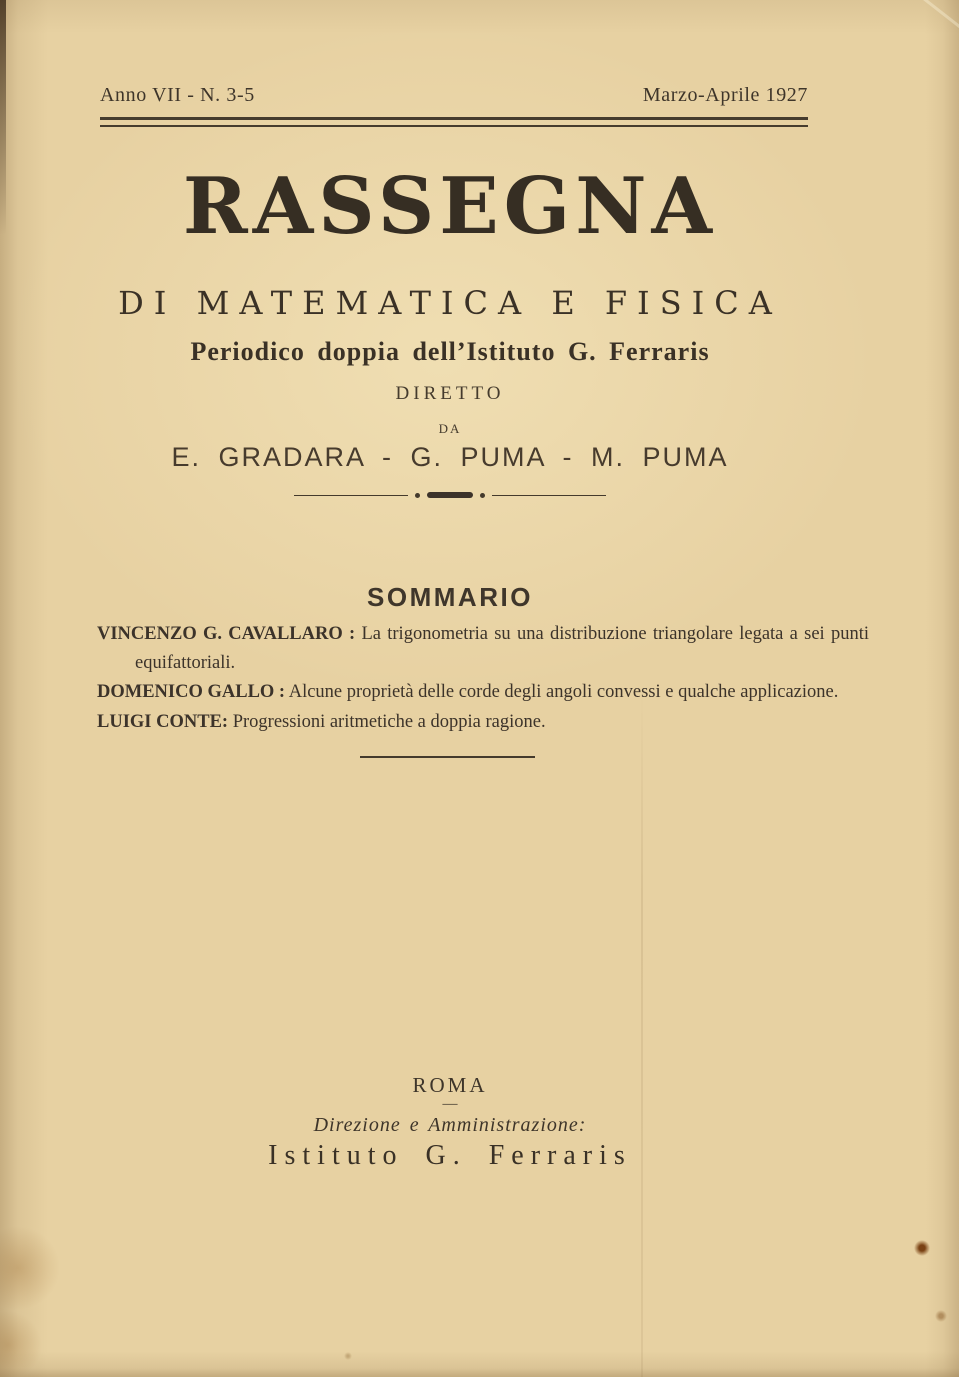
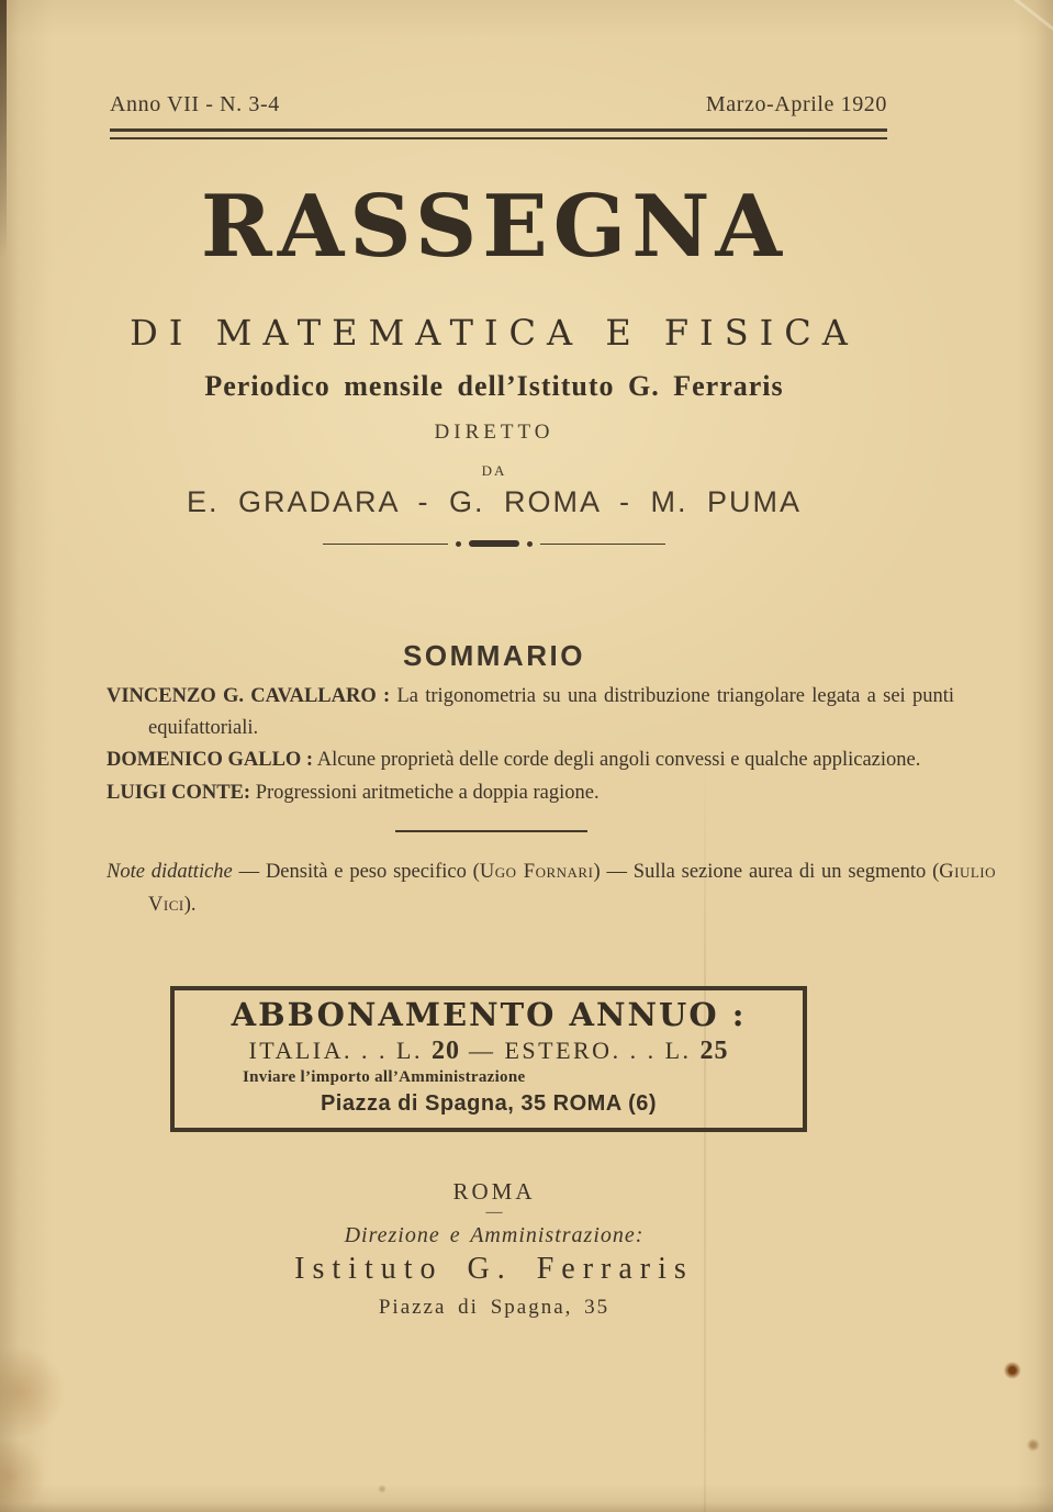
- Anno VII - N. 3-5
+ Anno VII - N. 3-4
- Marzo-Aprile 1927
+ Marzo-Aprile 1920
  RASSEGNA
  DI MATEMATICA E FISICA
- Periodico doppia dell’Istituto G. Ferraris
+ Periodico mensile dell’Istituto G. Ferraris
  DIRETTO
  DA
- E. GRADARA - G. PUMA - M. PUMA
+ E. GRADARA - G. ROMA - M. PUMA
  SOMMARIO
  VINCENZO G. CAVALLARO : La trigonometria su una distribuzione triangolare le­gata a sei punti equifattoriali.
  DOMENICO GALLO : Alcune proprietà delle corde degli angoli convessi e qualche applicazione.
  LUIGI CONTE: Progressioni aritmetiche a doppia ragione.
+ Note didattiche — Densità e peso specifico (Ugo Fornari) — Sulla sezione aurea di un segmento (Giulio Vici).
+ ABBONAMENTO ANNUO :
+ ITALIA. . . L. 20 — ESTERO. . . L. 25
+ Inviare l’importo all’Amministrazione
+ Piazza di Spagna, 35 ROMA (6)
  ROMA
  —
  Direzione e Amministrazione:
  Istituto G. Ferraris
+ Piazza di Spagna, 35
